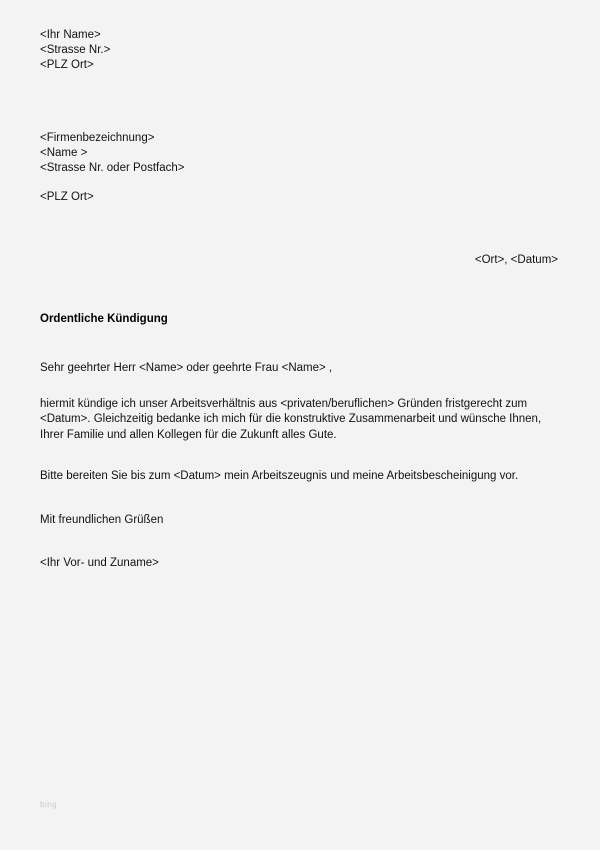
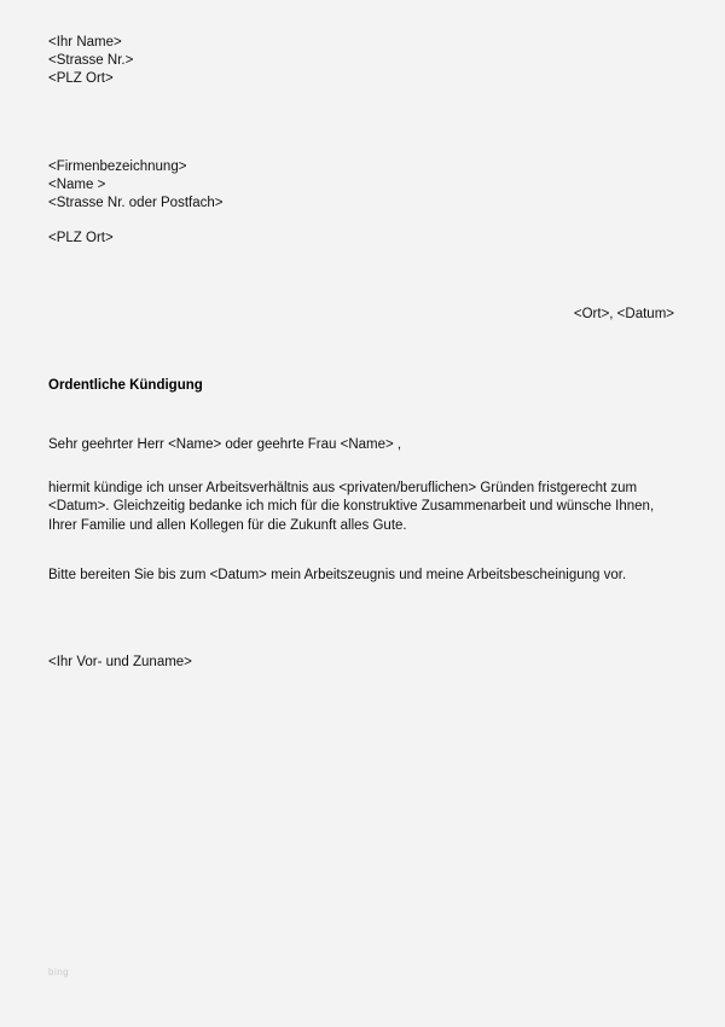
  <Ihr Name>
  <Strasse Nr.>
  <PLZ Ort>
  <Firmenbezeichnung>
  <Name >
  <Strasse Nr. oder Postfach>
  <PLZ Ort>
  <Ort>, <Datum>
  Ordentliche Kündigung
  Sehr geehrter Herr <Name> oder geehrte Frau <Name> ,
  hiermit kündige ich unser Arbeitsverhältnis aus <privaten/beruflichen> Gründen fristgerecht zum <Datum>. Gleichzeitig bedanke ich mich für die konstruktive Zusammenarbeit und wünsche Ihnen, Ihrer Familie und allen Kollegen für die Zukunft alles Gute.
  Bitte bereiten Sie bis zum <Datum> mein Arbeitszeugnis und meine Arbeitsbescheinigung vor.
- Mit freundlichen Grüßen
  <Ihr Vor- und Zuname>
  bing
